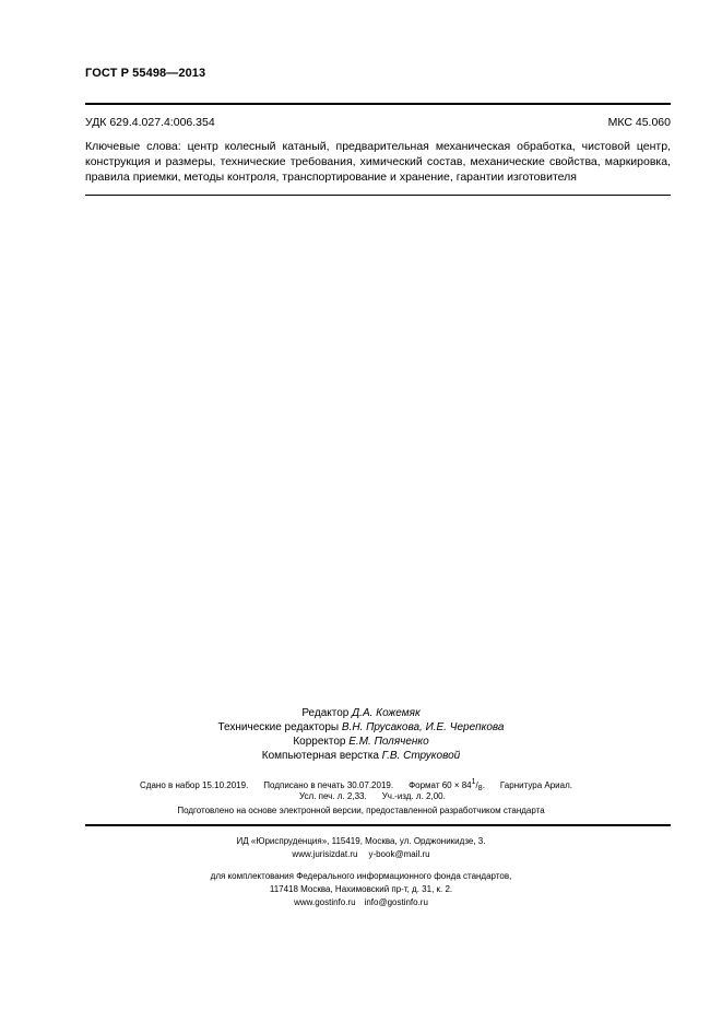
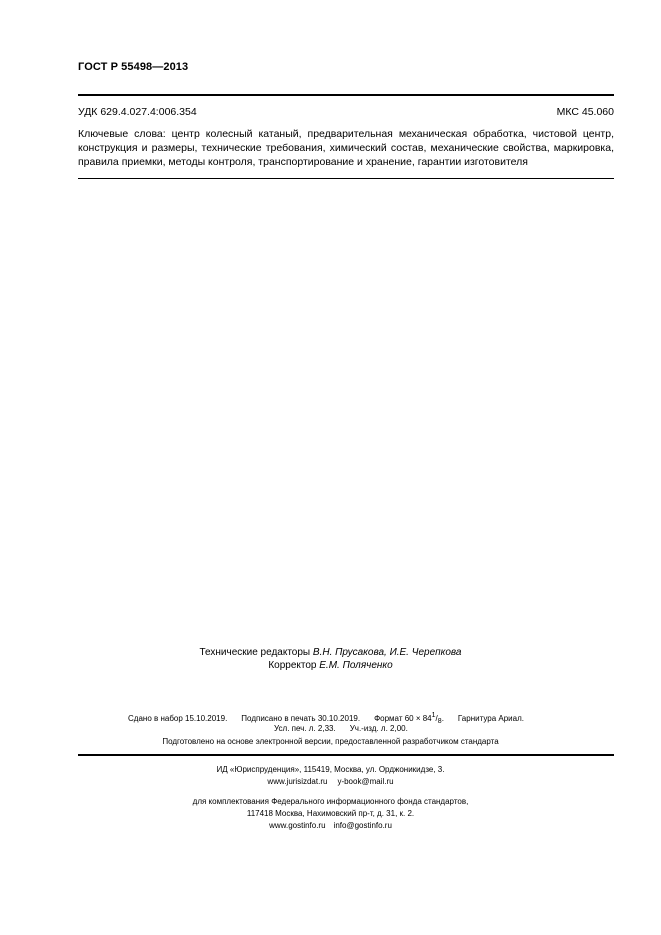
  ГОСТ Р 55498—2013
  УДК 629.4.027.4:006.354
  МКС 45.060
  Ключевые слова: центр колесный катаный, предварительная механическая обработка, чистовой центр, конструкция и размеры, технические требования, химический состав, механические свойства, маркировка, правила приемки, методы контроля, транспортирование и хранение, гарантии изготовителя
- Редактор Д.А. Кожемяк
  Технические редакторы В.Н. Прусакова, И.Е. Черепкова
  Корректор Е.М. Поляченко
- Компьютерная верстка Г.В. Струковой
- Сдано в набор 15.10.2019. Подписано в печать 30.07.2019. Формат 60 × 84 / . Гарнитура Ариал.
+ Сдано в набор 15.10.2019. Подписано в печать 30.10.2019. Формат 60 × 84 / . Гарнитура Ариал.
  Усл. печ. л. 2,33. Уч.-изд. л. 2,00.
  Подготовлено на основе электронной версии, предоставленной разработчиком стандарта
  ИД «Юриспруденция», 115419, Москва, ул. Орджоникидзе, 3.
  www.jurisizdat.ru y-book@mail.ru
  для комплектования Федерального информационного фонда стандартов,
  117418 Москва, Нахимовский пр-т, д. 31, к. 2.
  www.gostinfo.ru info@gostinfo.ru
